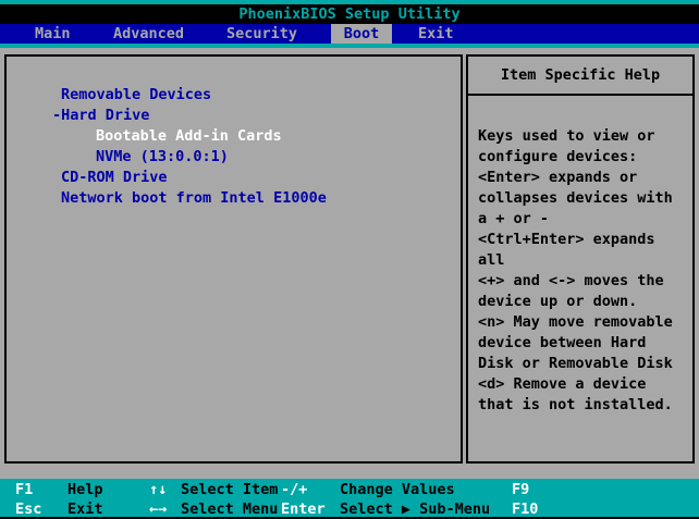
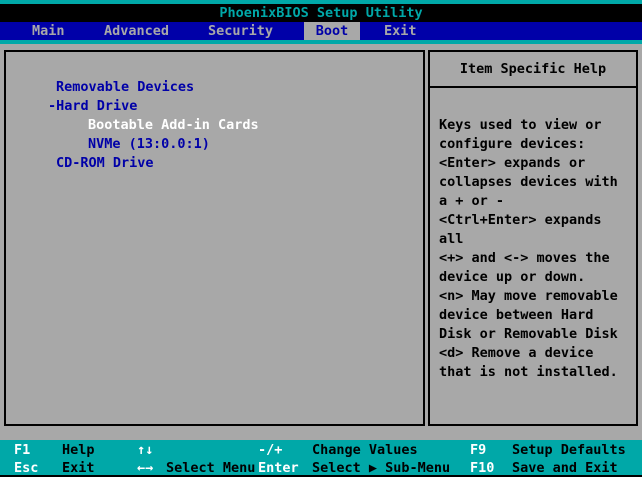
  PhoenixBIOS Setup Utility
  Main
  Advanced
  Security
  Boot
  Exit
  Removable Devices
  -Hard Drive
  Bootable Add-in Cards
  NVMe (13:0.0:1)
  CD-ROM Drive
- Network boot from Intel E1000e
  Item Specific Help
  Keys used to view or
  configure devices:
  <Enter> expands or
  collapses devices with
  a + or -
  <Ctrl+Enter> expands
  all
  <+> and <-> moves the
  device up or down.
  <n> May move removable
  device between Hard
  Disk or Removable Disk
  <d> Remove a device
  that is not installed.
  F1
  Help
  ↑↓
- Select Item
  -/+
  Change Values
  F9
+ Setup Defaults
  Esc
  Exit
  ←→
  Select Menu
  Enter
  Select ▶ Sub-Menu
  F10
+ Save and Exit
